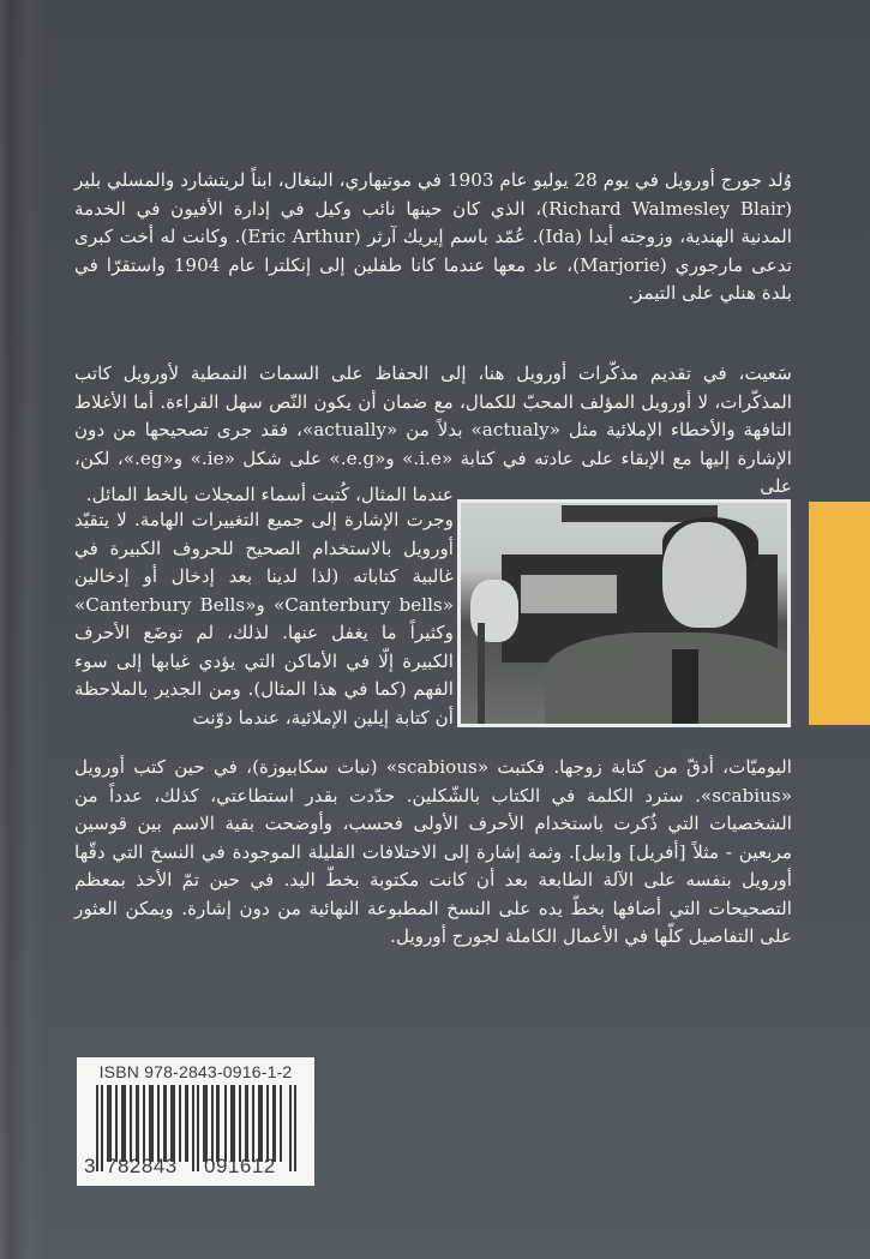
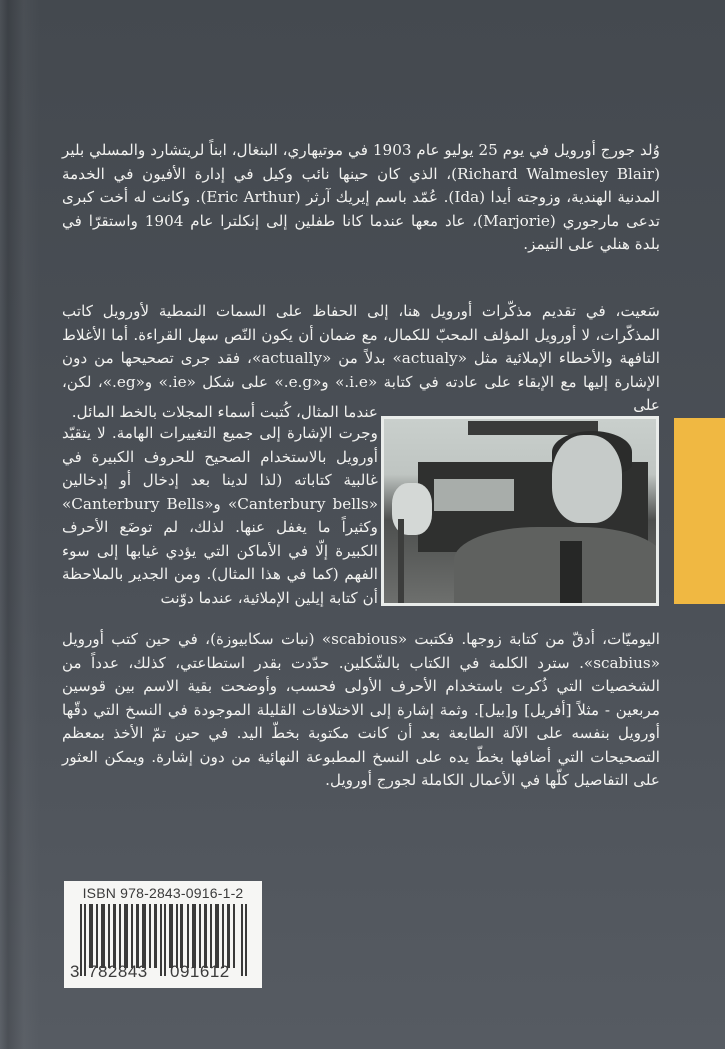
- وُلد جورج أورويل في يوم 28 يوليو عام 1903 في موتيهاري، البنغال، ابناً لريتشارد والمسلي بلير (Richard Walmesley Blair)، الذي كان حينها نائب وكيل في إدارة الأفيون في الخدمة المدنية الهندية، وزوجته أيدا (Ida). عُمّد باسم إيريك آرثر (Eric Arthur). وكانت له أخت كبرى تدعى مارجوري (Marjorie)، عاد معها عندما كانا طفلين إلى إنكلترا عام 1904 واستقرّا في بلدة هنلي على التيمز.
+ وُلد جورج أورويل في يوم 25 يوليو عام 1903 في موتيهاري، البنغال، ابناً لريتشارد والمسلي بلير (Richard Walmesley Blair)، الذي كان حينها نائب وكيل في إدارة الأفيون في الخدمة المدنية الهندية، وزوجته أيدا (Ida). عُمّد باسم إيريك آرثر (Eric Arthur). وكانت له أخت كبرى تدعى مارجوري (Marjorie)، عاد معها عندما كانا طفلين إلى إنكلترا عام 1904 واستقرّا في بلدة هنلي على التيمز.
  سَعيت، في تقديم مذكّرات أورويل هنا، إلى الحفاظ على السمات النمطية لأورويل كاتب المذكّرات، لا أورويل المؤلف المحبّ للكمال، مع ضمان أن يكون النّص سهل القراءة. أما الأغلاط التافهة والأخطاء الإملائية مثل «actualy» بدلاً من «actually»، فقد جرى تصحيحها من دون الإشارة إليها مع الإبقاء على عادته في كتابة «i.e.» و«e.g.» على شكل «ie.» و«eg.»، لكن، على
  عندما المثال، كُتبت أسماء المجلات بالخط المائل.
  وجرت الإشارة إلى جميع التغييرات الهامة. لا يتقيّد أورويل بالاستخدام الصحيح للحروف الكبيرة في غالبية كتاباته (لذا لدينا بعد إدخال أو إدخالين «Canterbury bells» و«Canterbury Bells» وكثيراً ما يغفل عنها. لذلك، لم توضَع الأحرف الكبيرة إلّا في الأماكن التي يؤدي غيابها إلى سوء الفهم (كما في هذا المثال). ومن الجدير بالملاحظة أن كتابة إيلين الإملائية، عندما دوّنت
  اليوميّات، أدقّ من كتابة زوجها. فكتبت «scabious» (نبات سكابيوزة)، في حين كتب أورويل «scabius». سترد الكلمة في الكتاب بالشّكلين. حدّدت بقدر استطاعتي، كذلك، عدداً من الشخصيات التي ذُكرت باستخدام الأحرف الأولى فحسب، وأوضحت بقية الاسم بين قوسين مربعين - مثلاً [أفريل] و[بيل]. وثمة إشارة إلى الاختلافات القليلة الموجودة في النسخ التي دقّها أورويل بنفسه على الآلة الطابعة بعد أن كانت مكتوبة بخطّ اليد. في حين تمّ الأخذ بمعظم التصحيحات التي أضافها بخطّ يده على النسخ المطبوعة النهائية من دون إشارة. ويمكن العثور على التفاصيل كلّها في الأعمال الكاملة لجورج أورويل.
  ISBN 978-2843-0916-1-2
  3
  782843
  091612
